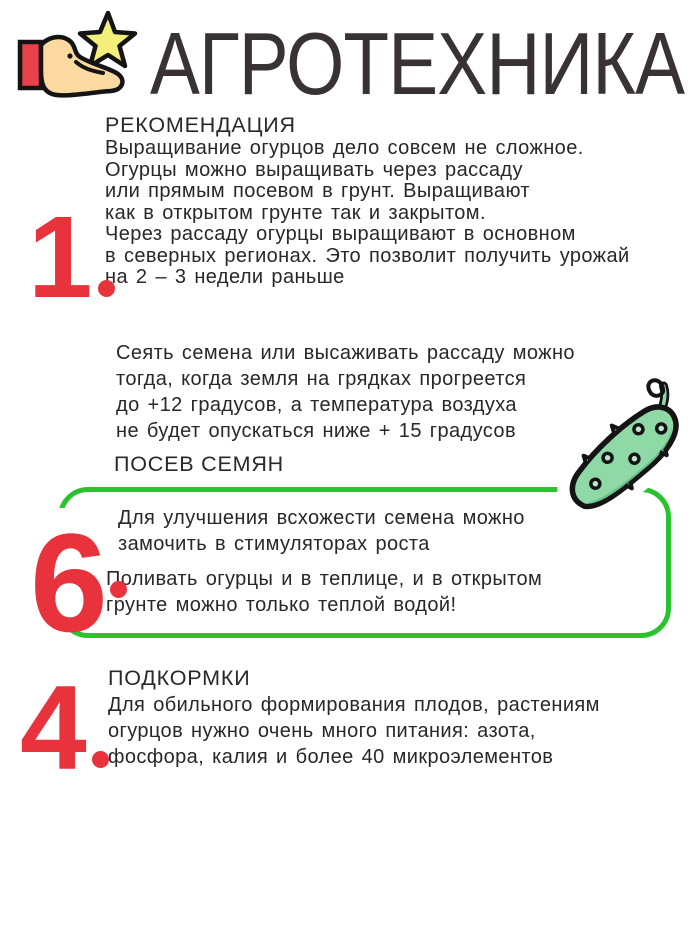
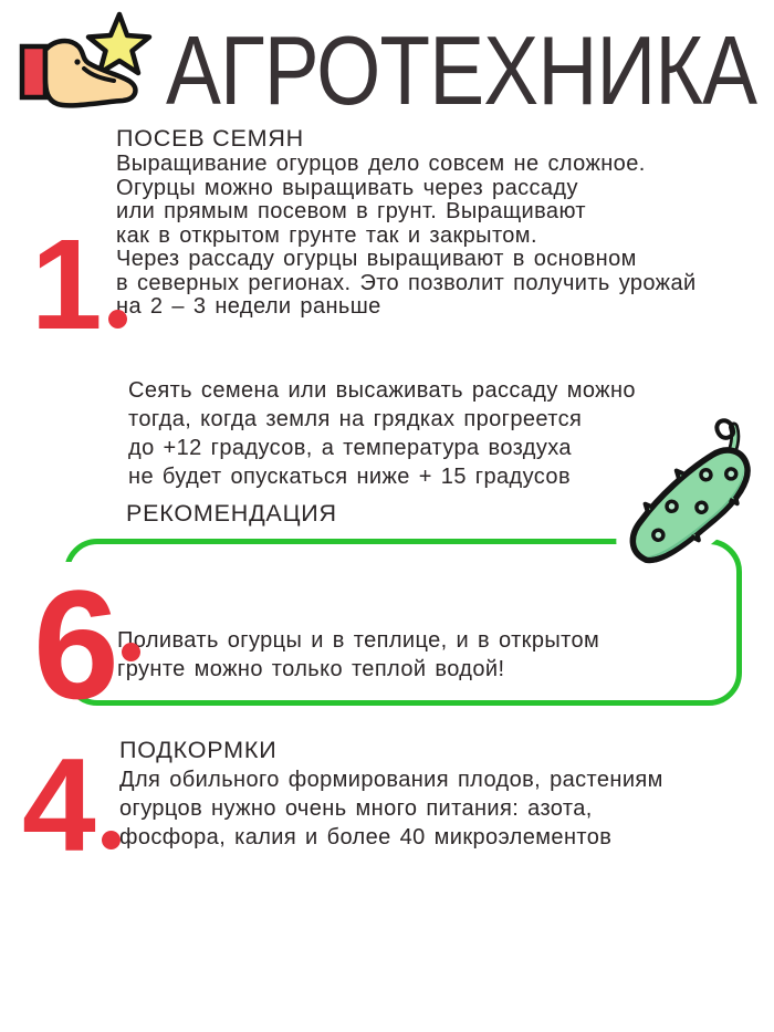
  АГРОТЕХНИКА
- РЕКОМЕНДАЦИЯ
+ ПОСЕВ СЕМЯН
  Выращивание огурцов дело совсем не сложное.
  Огурцы можно выращивать через рассаду
  или прямым посевом в грунт. Выращивают
  как в открытом грунте так и закрытом.
  Через рассаду огурцы выращивают в основном
  в северных регионах. Это позволит получить урожай
  на 2 – 3 недели раньше
  1
  Сеять семена или высаживать рассаду можно
  тогда, когда земля на грядках прогреется
  до +12 градусов, а температура воздуха
  не будет опускаться ниже + 15 градусов
- ПОСЕВ СЕМЯН
+ РЕКОМЕНДАЦИЯ
- Для улучшения всхожести семена можно
- замочить в стимуляторах роста
  Поливать огурцы и в теплице, и в открытом
  грунте можно только теплой водой!
  6
  ПОДКОРМКИ
  Для обильного формирования плодов, растениям
  огурцов нужно очень много питания: азота,
  фосфора, калия и более 40 микроэлементов
  4
